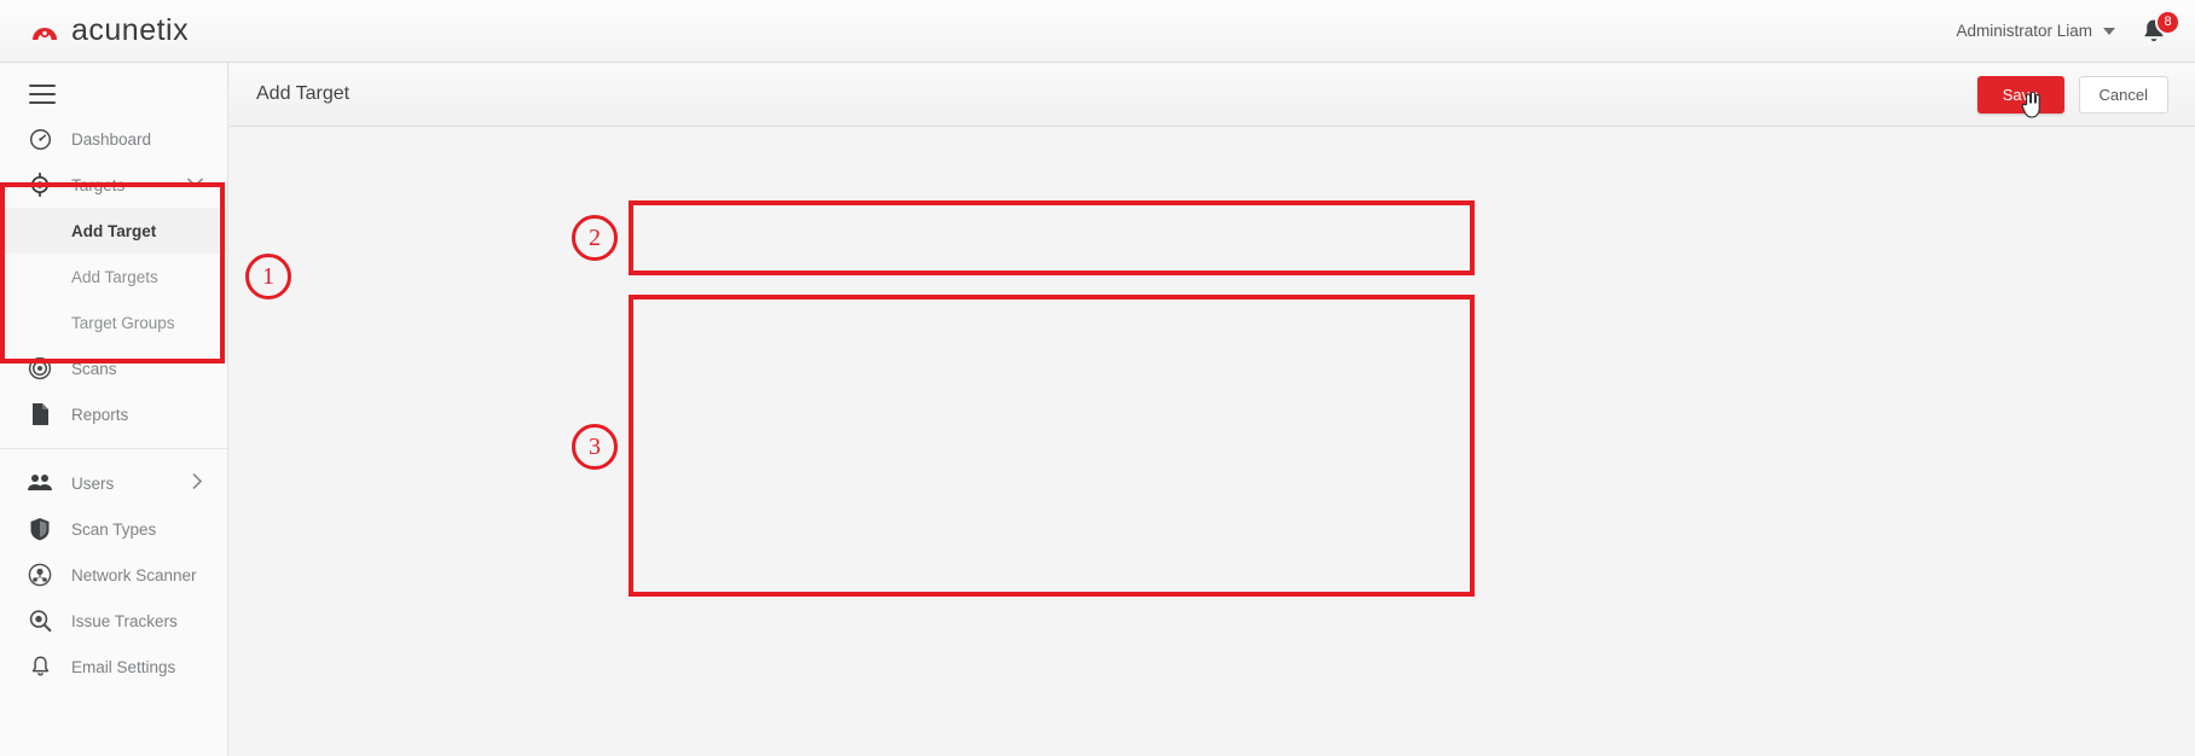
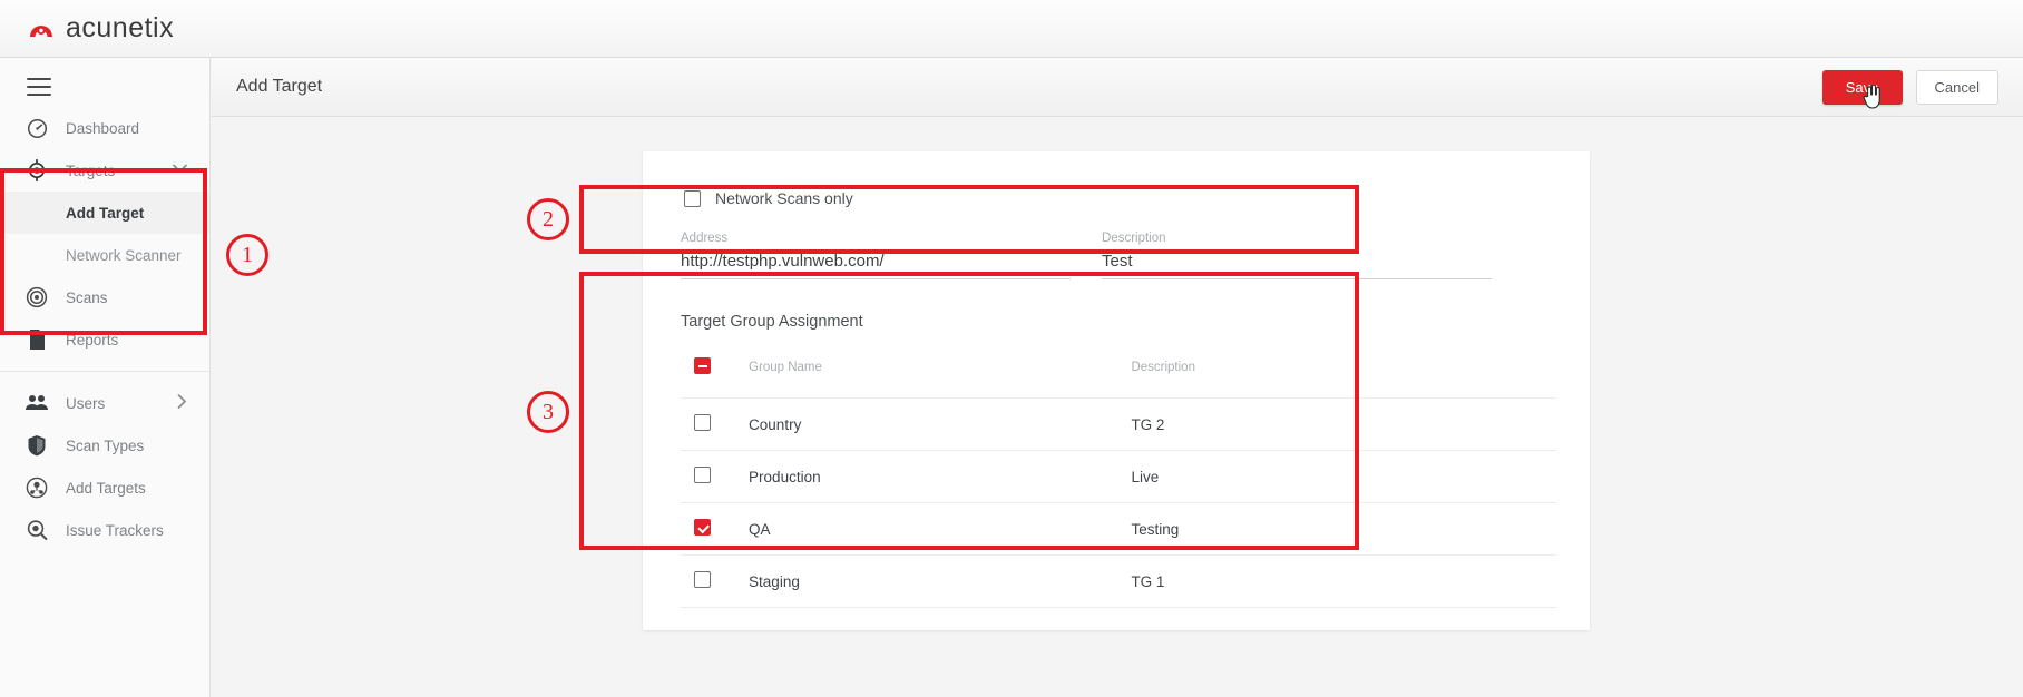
  acunetix
- Administrator Liam
- 8
  Dashboard
  Targets
  Add Target
- Add Targets
+ Network Scanner
- Target Groups
  Scans
  Reports
  Users
  Scan Types
- Network Scanner
+ Add Targets
  Issue Trackers
- Email Settings
  Add Target
  Cancel
+ Network Scans only
+ Address
+ http://testphp.vulnweb.com/
+ Description
+ Test
+ Target Group Assignment
+ 	Group Name	Description
+ 	Country	TG 2
+ 	Production	Live
+ 	QA	Testing
+ 	Staging	TG 1
  2
  3
  1
